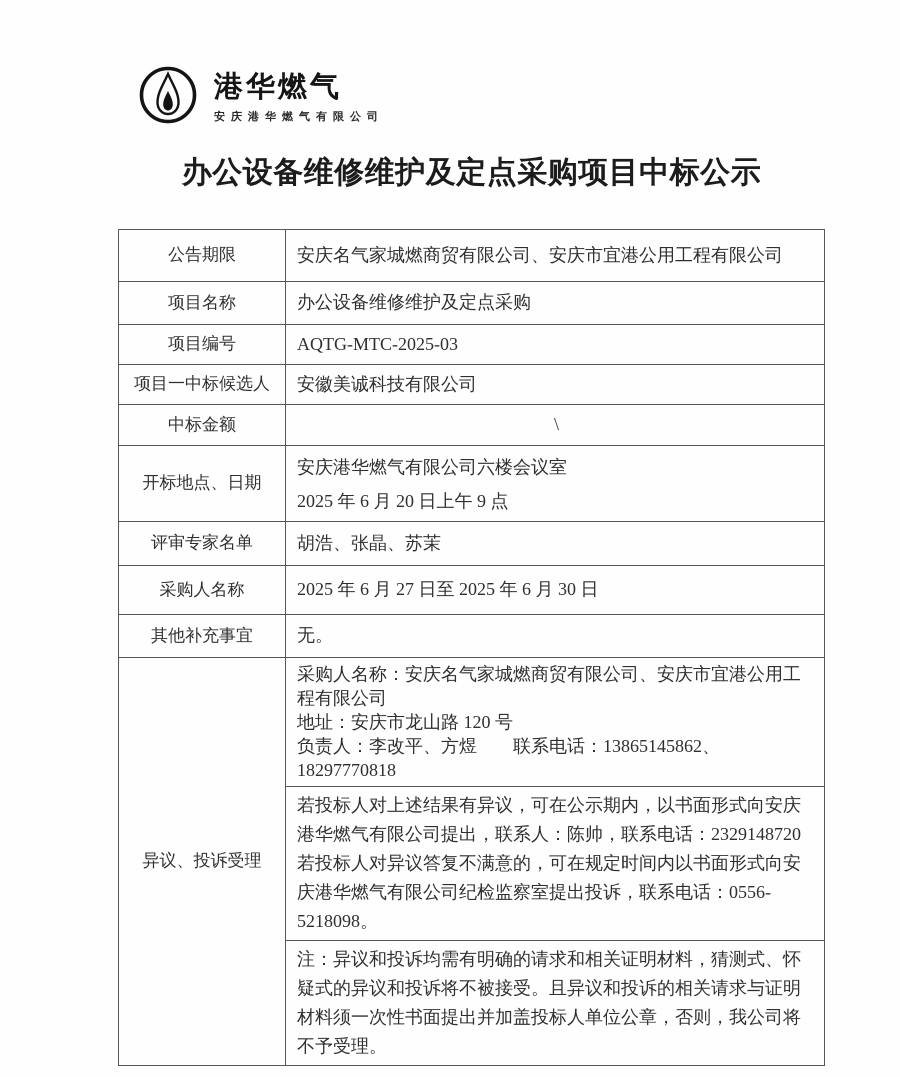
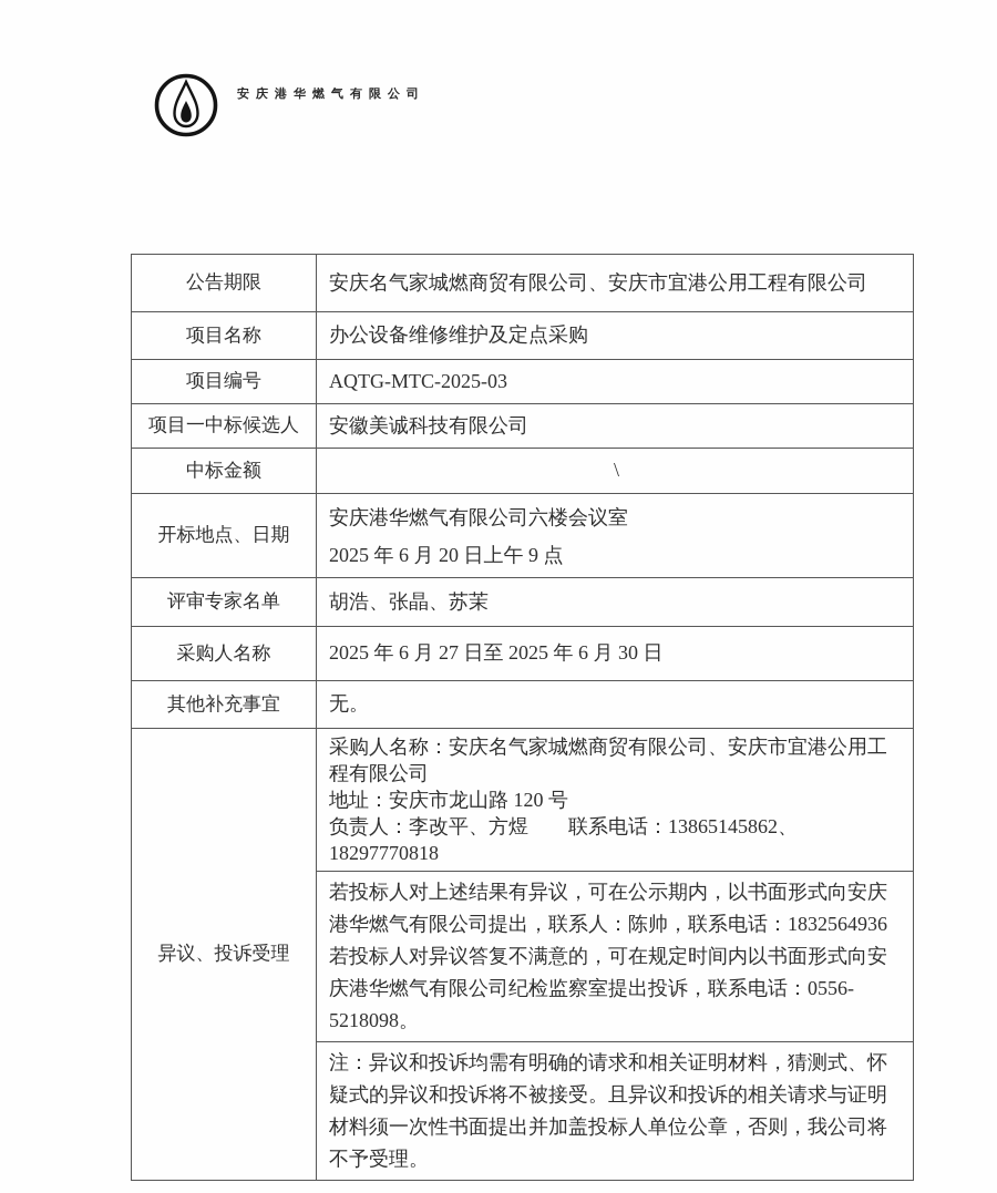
- 港华燃气
  安庆港华燃气有限公司
- 办公设备维修维护及定点采购项目中标公示
  公告期限	安庆名气家城燃商贸有限公司、安庆市宜港公用工程有限公司
  项目名称	办公设备维修维护及定点采购
  项目编号	AQTG-MTC-2025-03
  项目一中标候选人	安徽美诚科技有限公司
  中标金额	\
  开标地点、日期	安庆港华燃气有限公司六楼会议室 2025 年 6 月 20 日上午 9 点
  评审专家名单	胡浩、张晶、苏茉
  采购人名称	2025 年 6 月 27 日至 2025 年 6 月 30 日
  其他补充事宜	无。
  异议、投诉受理	采购人名称：安庆名气家城燃商贸有限公司、安庆市宜港公用工程有限公司 地址：安庆市龙山路 120 号 负责人：李改平、方煜 联系电话：13865145862、18297770818
- 若投标人对上述结果有异议，可在公示期内，以书面形式向安庆港华燃气有限公司提出，联系人：陈帅，联系电话：2329148720 若投标人对异议答复不满意的，可在规定时间内以书面形式向安庆港华燃气有限公司纪检监察室提出投诉，联系电话：0556-5218098。
+ 若投标人对上述结果有异议，可在公示期内，以书面形式向安庆港华燃气有限公司提出，联系人：陈帅，联系电话：1832564936 若投标人对异议答复不满意的，可在规定时间内以书面形式向安庆港华燃气有限公司纪检监察室提出投诉，联系电话：0556-5218098。
  注：异议和投诉均需有明确的请求和相关证明材料，猜测式、怀疑式的异议和投诉将不被接受。且异议和投诉的相关请求与证明材料须一次性书面提出并加盖投标人单位公章，否则，我公司将不予受理。
